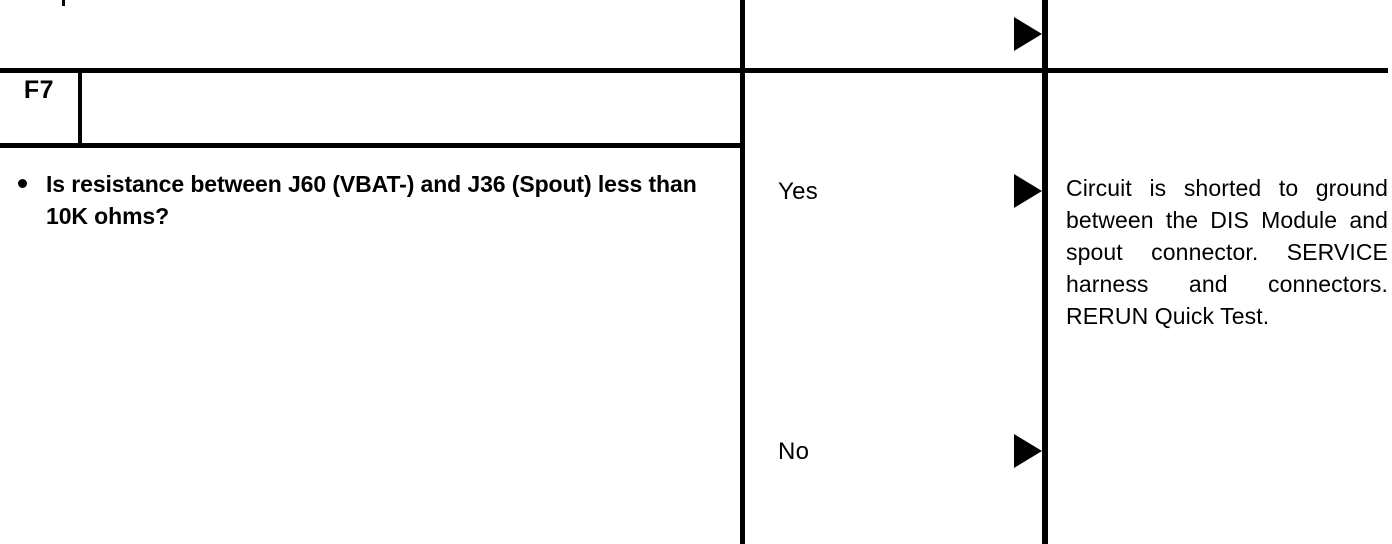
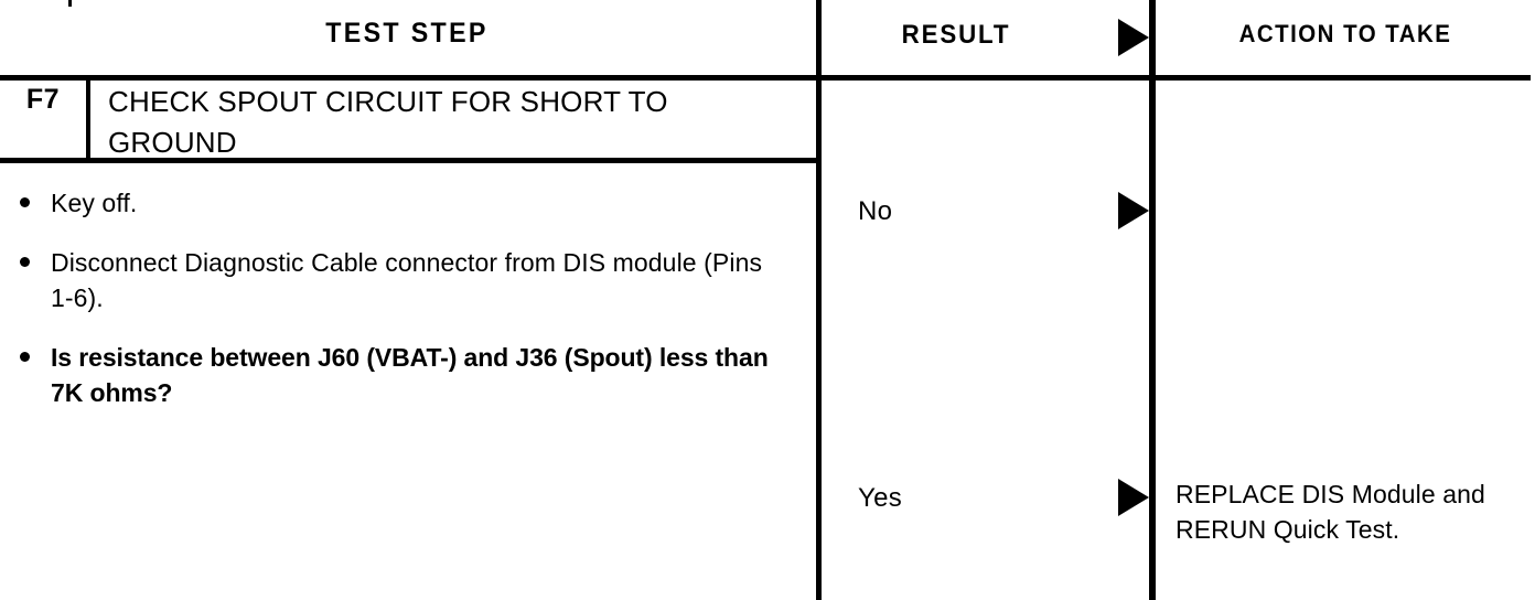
+ TEST STEP
+ RESULT
+ ACTION TO TAKE
  F7
+ CHECK SPOUT CIRCUIT FOR SHORT TO GROUND
+ Key off.
+ Disconnect Diagnostic Cable connector from DIS module (Pins 1-6).
- Is resistance between J60 (VBAT-) and J36 (Spout) less than 10K ohms?
+ Is resistance between J60 (VBAT-) and J36 (Spout) less than 7K ohms?
- Yes
+ No
- Circuit is shorted to ground between the DIS Module and spout connector. SERVICE harness and connectors. RERUN Quick Test.
- No
+ Yes
+ REPLACE DIS Module and RERUN Quick Test.
